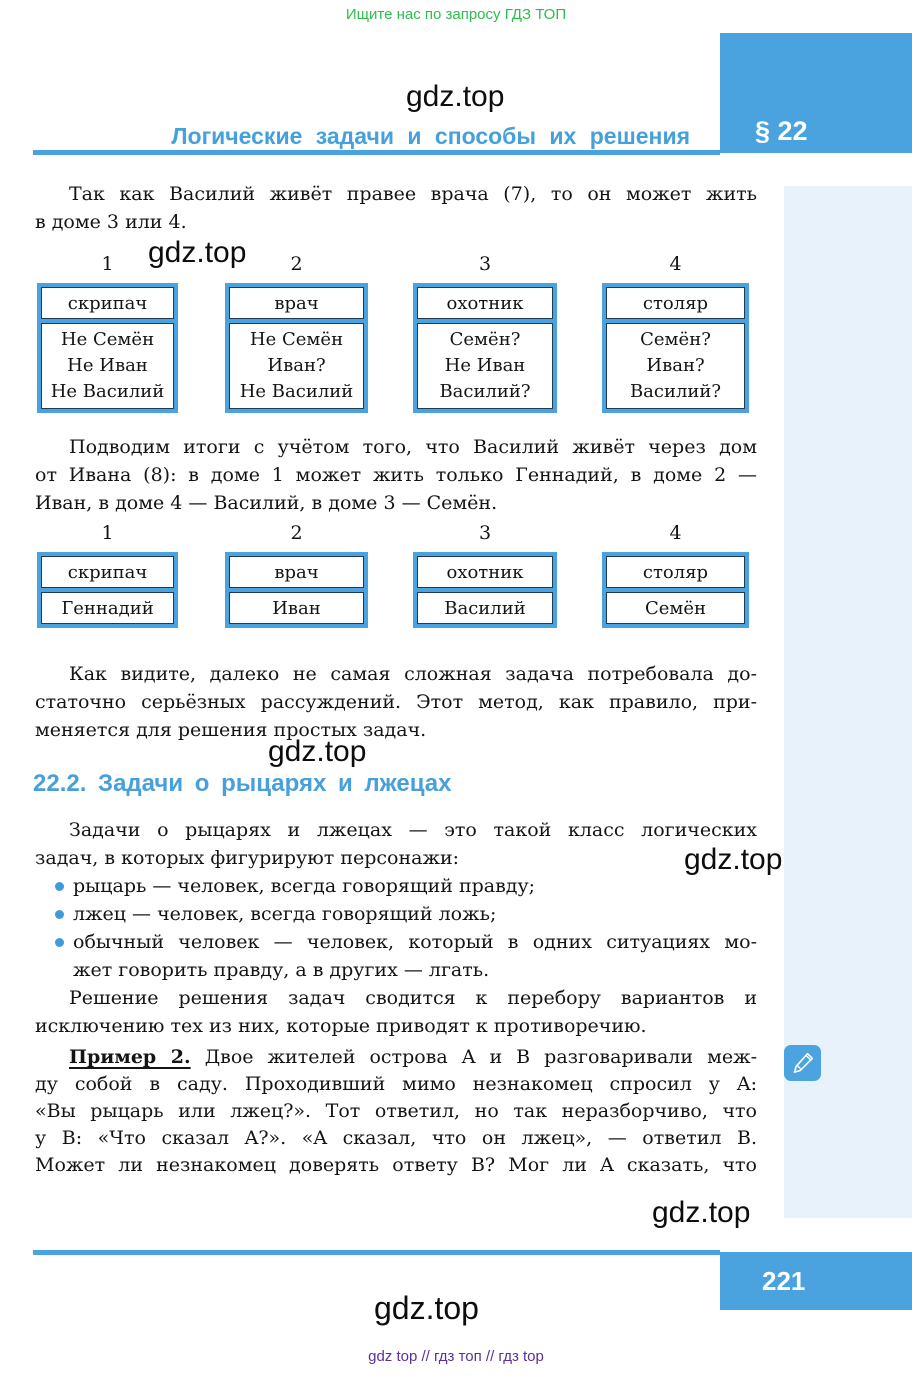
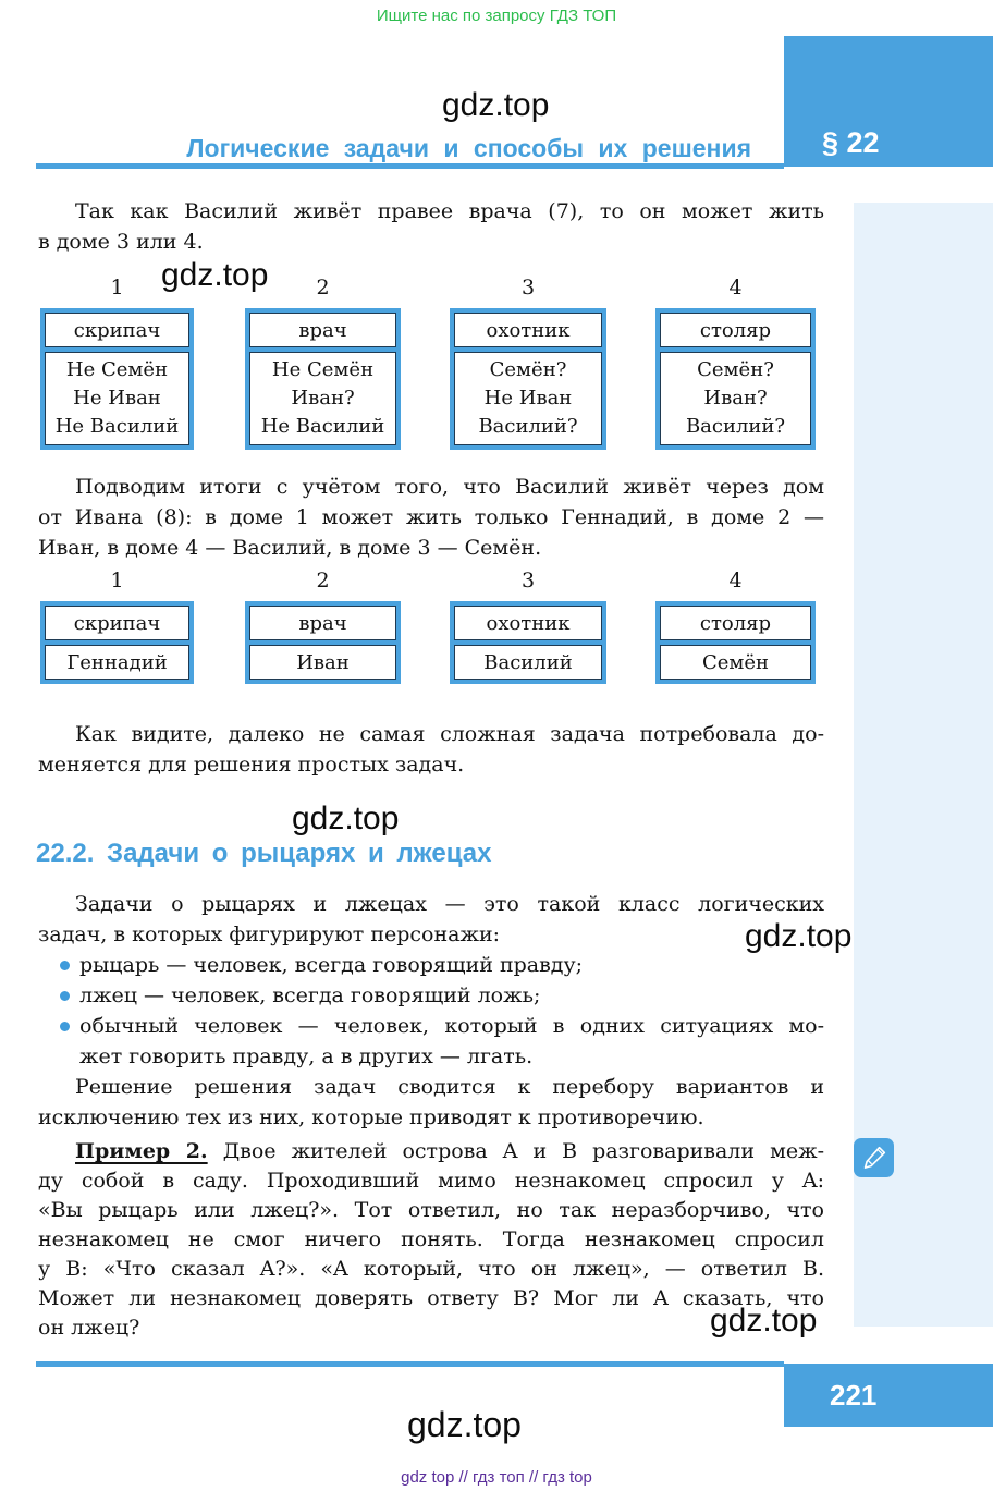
  Ищите нас по запросу ГДЗ ТОП
  § 22
  Логические задачи и способы их решения
  gdz.top
  Так как Василий живёт правее врача (7), то он может жить
  в доме 3 или 4.
  gdz.top
  1
  скрипач
  Не Семён
  Не Иван
  Не Василий
  2
  врач
  Не Семён
  Иван?
  Не Василий
  3
  охотник
  Семён?
  Не Иван
  Василий?
  4
  столяр
  Семён?
  Иван?
  Василий?
  Подводим итоги с учётом того, что Василий живёт через дом
  от Ивана (8): в доме 1 может жить только Геннадий, в доме 2 —
  Иван, в доме 4 — Василий, в доме 3 — Семён.
  1
  скрипач
  Геннадий
  2
  врач
  Иван
  3
  охотник
  Василий
  4
  столяр
  Семён
  Как видите, далеко не самая сложная задача потребовала до-
- статочно серьёзных рассуждений. Этот метод, как правило, при-
  меняется для решения простых задач.
  gdz.top
  22.2. Задачи о рыцарях и лжецах
  Задачи о рыцарях и лжецах — это такой класс логических
  задач, в которых фигурируют персонажи:
  gdz.top
  рыцарь — человек, всегда говорящий правду;
  лжец — человек, всегда говорящий ложь;
  обычный человек — человек, который в одних ситуациях мо-
  жет говорить правду, а в других — лгать.
  Решение решения задач сводится к перебору вариантов и
  исключению тех из них, которые приводят к противоречию.
  Пример 2. Двое жителей острова A и B разговаривали меж-
  ду собой в саду. Проходивший мимо незнакомец спросил у A:
  «Вы рыцарь или лжец?». Тот ответил, но так неразборчиво, что
+ незнакомец не смог ничего понять. Тогда незнакомец спросил
- у B: «Что сказал A?». «A сказал, что он лжец», — ответил B.
+ у B: «Что сказал A?». «A который, что он лжец», — ответил B.
  Может ли незнакомец доверять ответу B? Мог ли A сказать, что
+ он лжец?
  gdz.top
  221
  gdz.top
  gdz top // гдз топ // гдз top
